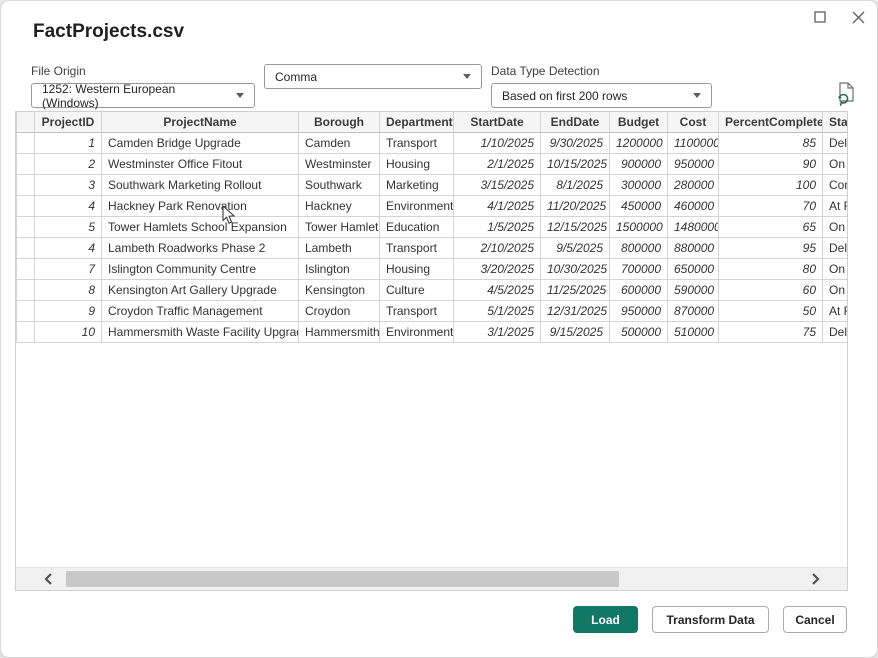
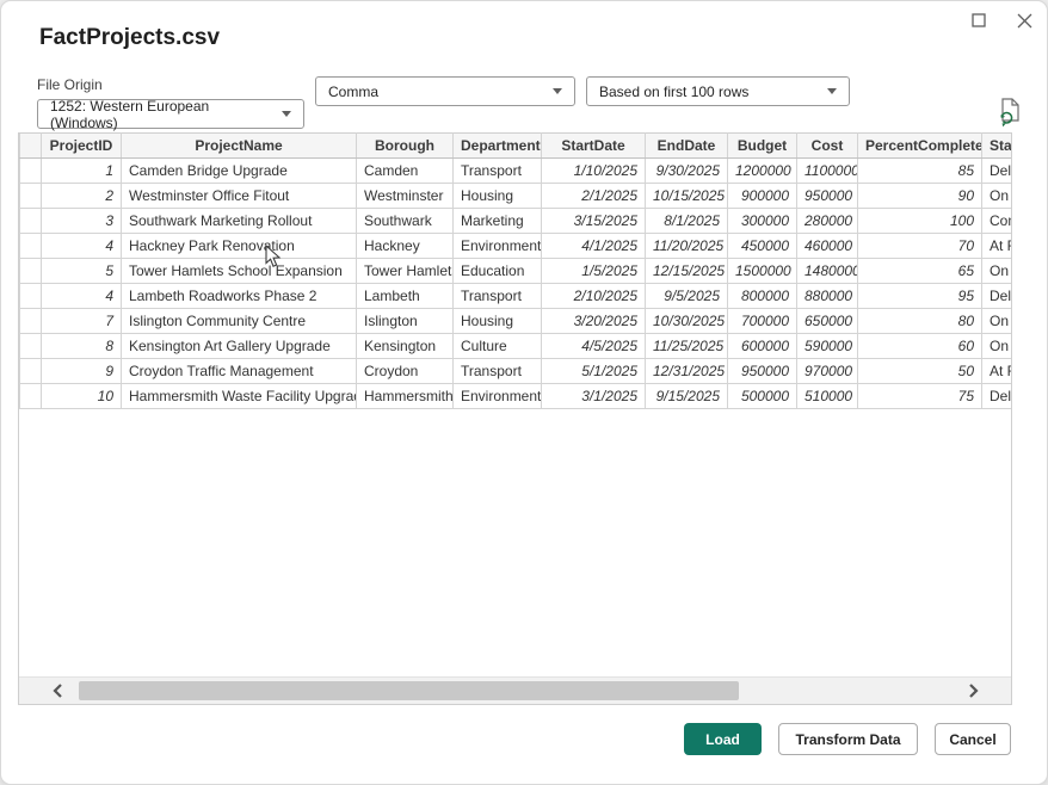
  FactProjects.csv
  File Origin
  1252: Western European (Windows)
  Comma
- Data Type Detection
- Based on first 200 rows
+ Based on first 100 rows
  	ProjectID	ProjectName	Borough	Department	StartDate	EndDate	Budget	Cost	PercentComplete	Sta
  	1	Camden Bridge Upgrade	Camden	Transport	1/10/2025	9/30/2025	1200000	1100000	85	Del
  	2	Westminster Office Fitout	Westminster	Housing	2/1/2025	10/15/2025	900000	950000	90	On
  	3	Southwark Marketing Rollout	Southwark	Marketing	3/15/2025	8/1/2025	300000	280000	100	Co
  	4	Hackney Park Renovation	Hackney	Environment	4/1/2025	11/20/2025	450000	460000	70	At
  	5	Tower Hamlets School Expansion	Tower Hamlet	Education	1/5/2025	12/15/2025	1500000	1480000	65	On
  	4	Lambeth Roadworks Phase 2	Lambeth	Transport	2/10/2025	9/5/2025	800000	880000	95	Del
  	7	Islington Community Centre	Islington	Housing	3/20/2025	10/30/2025	700000	650000	80	On
  	8	Kensington Art Gallery Upgrade	Kensington	Culture	4/5/2025	11/25/2025	600000	590000	60	On
- 	9	Croydon Traffic Management	Croydon	Transport	5/1/2025	12/31/2025	950000	870000	50	At
+ 	9	Croydon Traffic Management	Croydon	Transport	5/1/2025	12/31/2025	950000	970000	50	At
  	10	Hammersmith Waste Facility Upgra	Hammersmith	Environment	3/1/2025	9/15/2025	500000	510000	75	Del
  Load
  Transform Data
  Cancel
